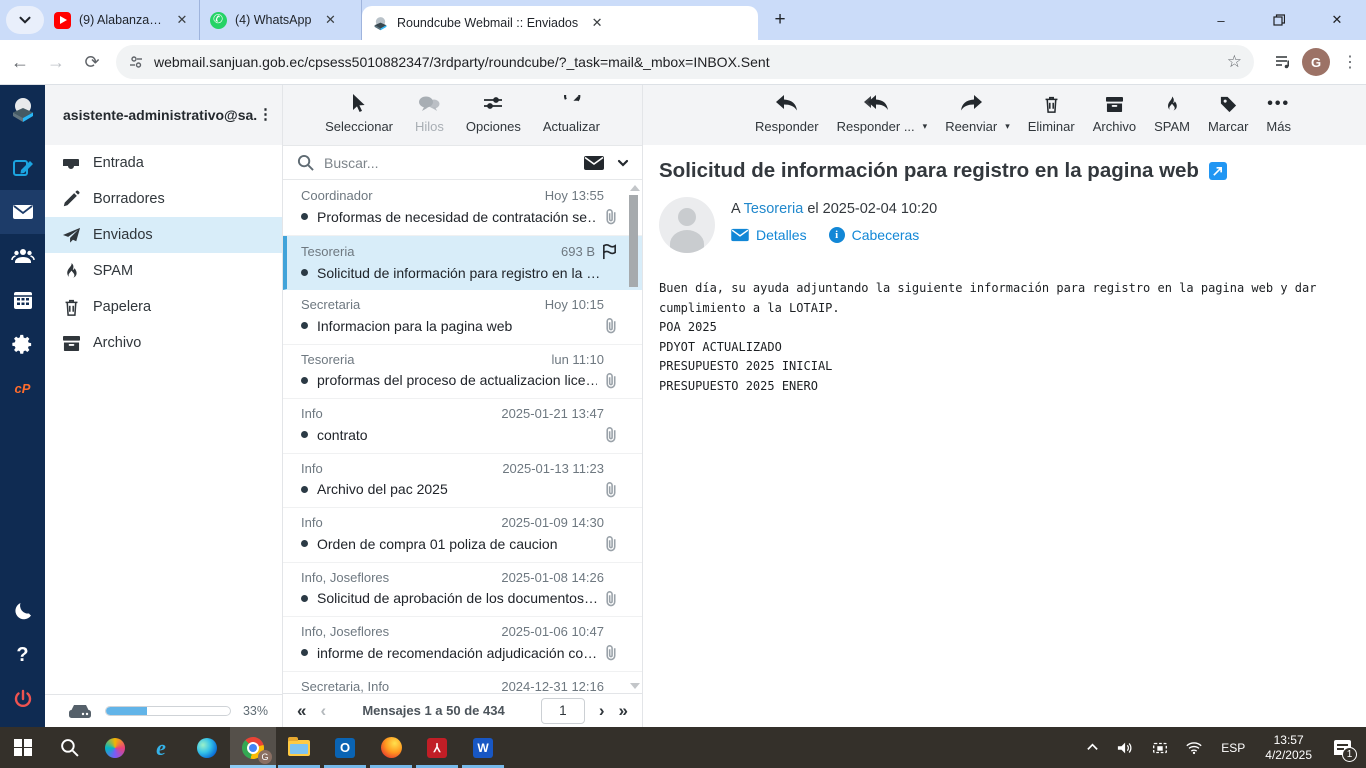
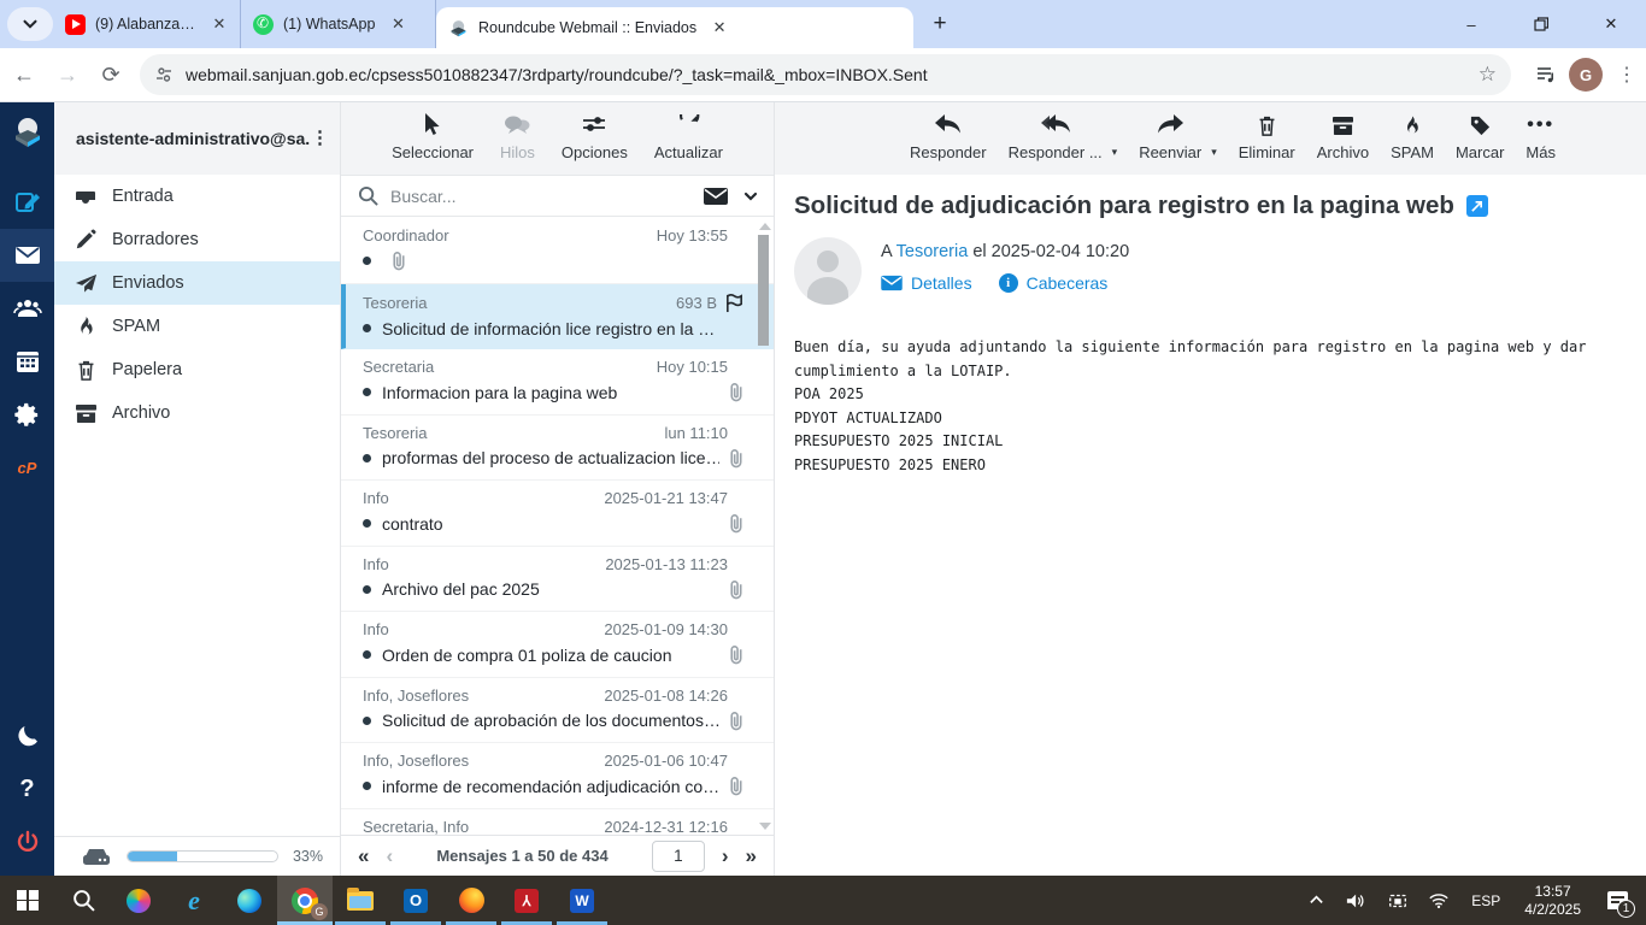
  ✕
- (4) WhatsApp
+ (1) WhatsApp
  ✕
  Roundcube Webmail :: Enviados
  ✕
  +
  –
  ✕
  ←
  →
  ⟳
  webmail.sanjuan.gob.ec/cpsess5010882347/3rdparty/roundcube/?_task=mail&_mbox=INBOX.Sent
  ☆
  G
  ⋮
  cP
  ?
  asistente-administrativo@sa.
  ⋮
  Entrada
  Borradores
  Enviados
  SPAM
  Papelera
  Archivo
  33%
  Seleccionar
  Hilos
  Opciones
  Actualizar
  Buscar...
  Coordinador
  Hoy 13:55
- Proformas de necesidad de contratación se…
  Tesoreria
  693 B
- Solicitud de información para registro en la …
+ Solicitud de información lice registro en la …
  Secretaria
  Hoy 10:15
  Informacion para la pagina web
  Tesoreria
  lun 11:10
  proformas del proceso de actualizacion lice…
  Info
  2025-01-21 13:47
  contrato
  Info
  2025-01-13 11:23
  Archivo del pac 2025
  Info
  2025-01-09 14:30
  Orden de compra 01 poliza de caucion
  Info, Joseflores
  2025-01-08 14:26
  Solicitud de aprobación de los documentos…
  Info, Joseflores
  2025-01-06 10:47
  informe de recomendación adjudicación co…
  Secretaria, Info
  2024-12-31 12:16
  «
  ‹
  Mensajes 1 a 50 de 434
  1
  ›
  »
  Responder
  Responder ...
  ▾
  Reenviar
  ▾
  Eliminar
  Archivo
  SPAM
  Marcar
  •••
  Más
- Solicitud de información para registro en la pagina web
+ Solicitud de adjudicación para registro en la pagina web
  A Tesoreria el 2025-02-04 10:20
  Detalles
  i
  Cabeceras
  Buen día, su ayuda adjuntando la siguiente información para registro en la pagina web y dar
  cumplimiento a la LOTAIP.
  POA 2025
  PDYOT ACTUALIZADO
  PRESUPUESTO 2025 INICIAL
  PRESUPUESTO 2025 ENERO
  e
  G
  O
  ⅄
  W
  ESP
  13:57
  4/2/2025
  1
